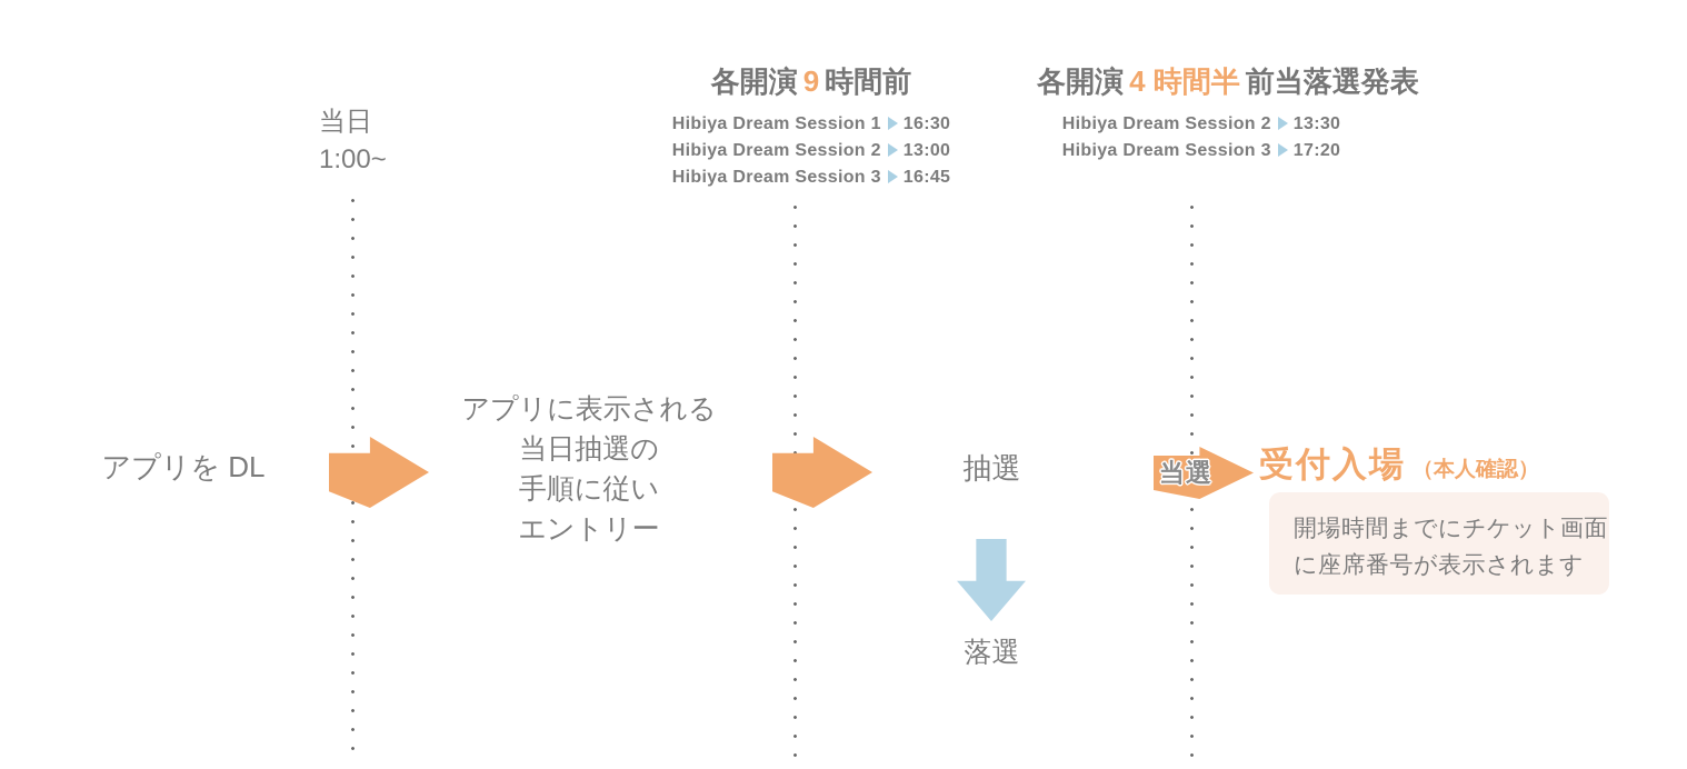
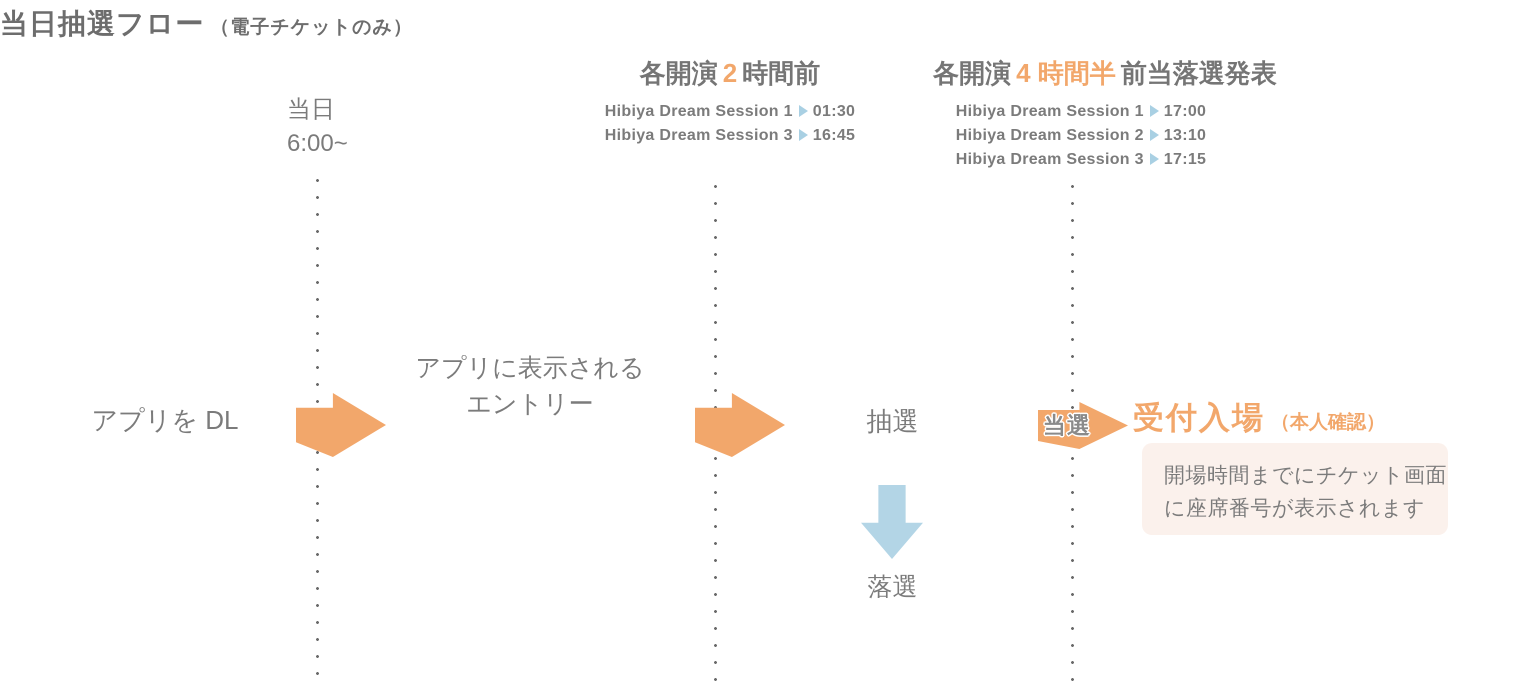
+ 当日抽選フロー （電子チケットのみ）
  当日
- 1:00~
+ 6:00~
- 各開演 9 時間前
+ 各開演 2 時間前
- Hibiya Dream Session 1 16:30
+ Hibiya Dream Session 1 01:30
- Hibiya Dream Session 2 13:00
  Hibiya Dream Session 3 16:45
  各開演 4 時間半 前当落選発表
+ Hibiya Dream Session 1 17:00
- Hibiya Dream Session 2 13:30
+ Hibiya Dream Session 2 13:10
- Hibiya Dream Session 3 17:20
+ Hibiya Dream Session 3 17:15
  アプリを DL
  アプリに表示される
- 当日抽選の
- 手順に従い
  エントリー
  抽選
  落選
  当選
  受付入場 （本人確認）
  開場時間までにチケット画面
  に座席番号が表示されます
